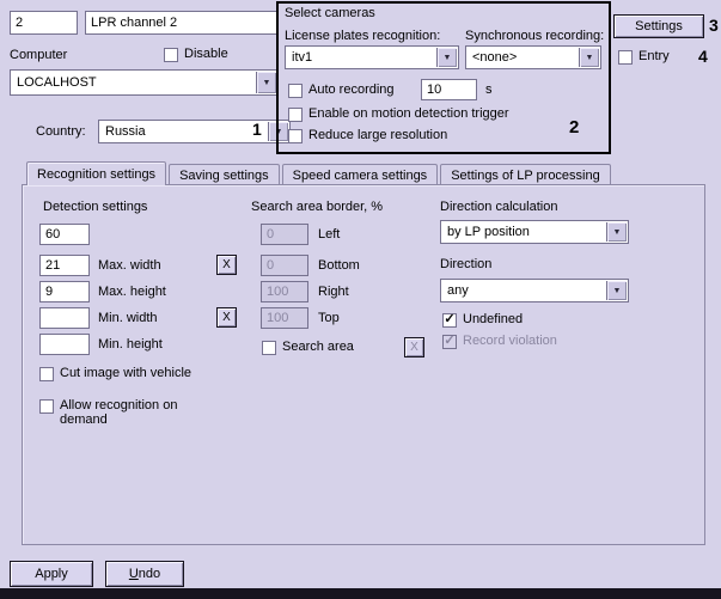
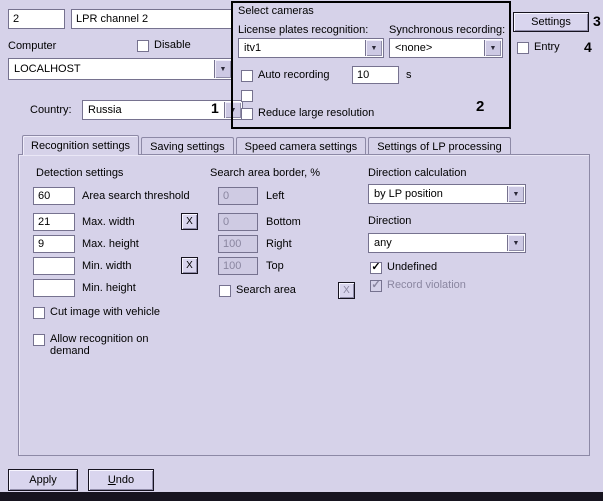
  2
  LPR channel 2
  Computer
  Disable
  LOCALHOST
  Country:
  Russia
  1
  Select cameras
  License plates recognition:
  Synchronous recording:
  itv1
  <none>
  Auto recording
  10
  s
- Enable on motion detection trigger
  Reduce large resolution
  2
  Settings
  3
  Entry
  4
  Recognition settings
  Saving settings
  Speed camera settings
  Settings of LP processing
  Detection settings
  60
+ Area search threshold
  21
  Max. width
  X
  9
  Max. height
  Min. width
  X
  Min. height
  Cut image with vehicle
  Allow recognition on demand
  Search area border, %
  0
  Left
  0
  Bottom
  100
  Right
  100
  Top
  Search area
  X
  Direction calculation
  by LP position
  Direction
  any
  ✓
  Undefined
  ✓
  Record violation
  Apply
  Undo
